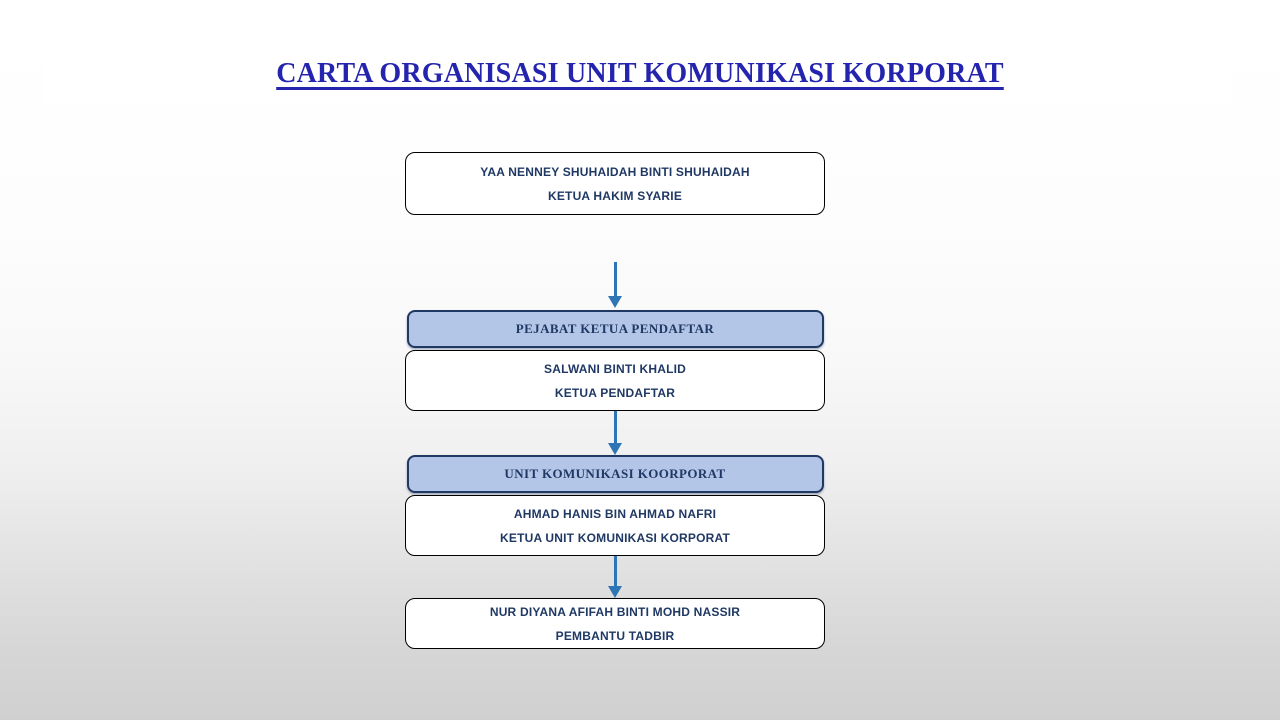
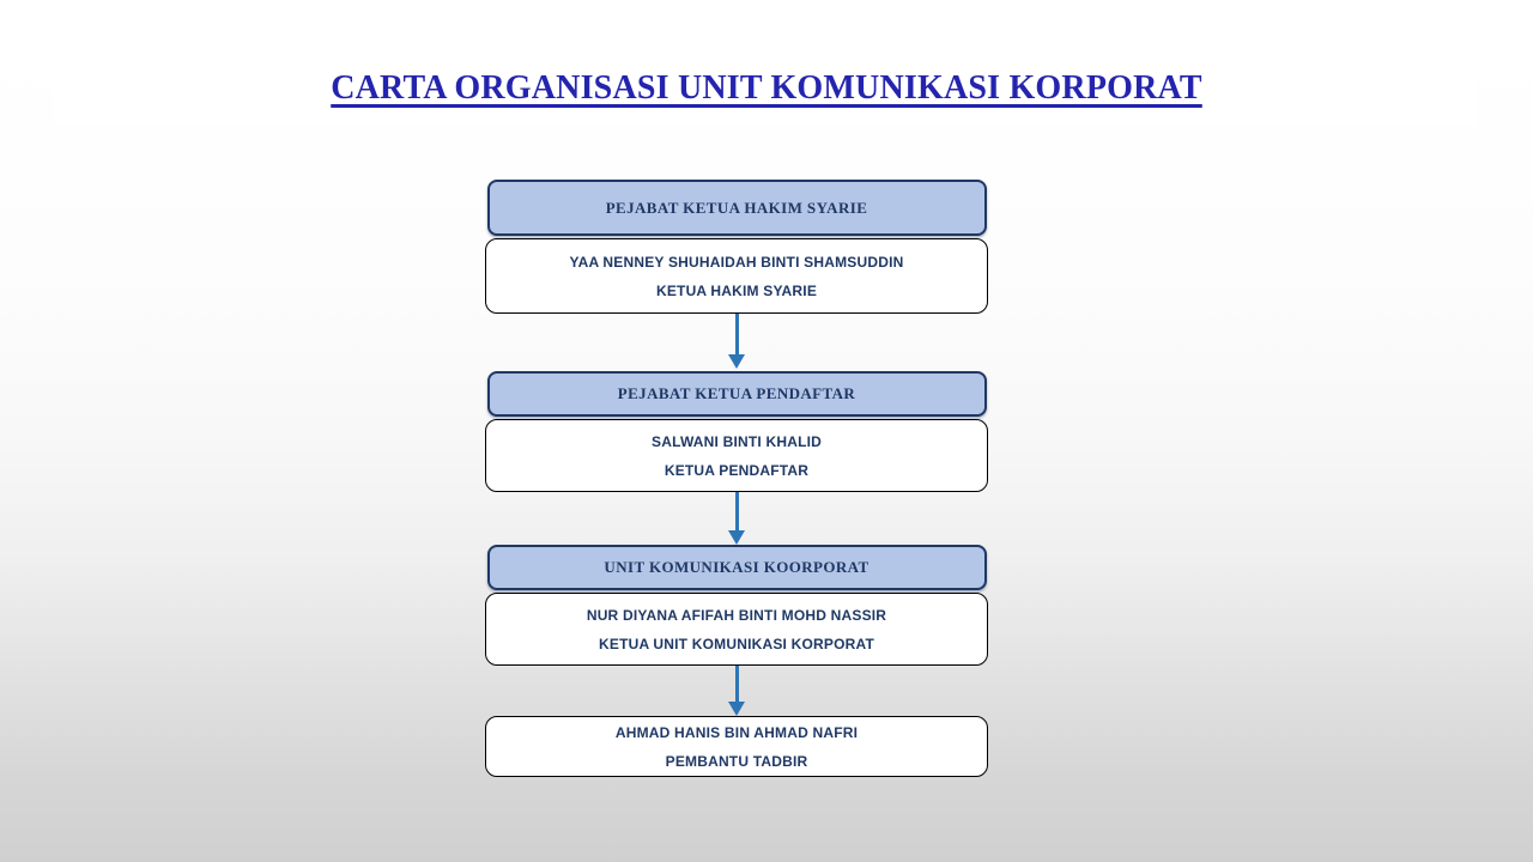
  CARTA ORGANISASI UNIT KOMUNIKASI KORPORAT
+ PEJABAT KETUA HAKIM SYARIE
- YAA NENNEY SHUHAIDAH BINTI SHUHAIDAH
+ YAA NENNEY SHUHAIDAH BINTI SHAMSUDDIN
  KETUA HAKIM SYARIE
  PEJABAT KETUA PENDAFTAR
  SALWANI BINTI KHALID
  KETUA PENDAFTAR
  UNIT KOMUNIKASI KOORPORAT
- AHMAD HANIS BIN AHMAD NAFRI
+ NUR DIYANA AFIFAH BINTI MOHD NASSIR
  KETUA UNIT KOMUNIKASI KORPORAT
- NUR DIYANA AFIFAH BINTI MOHD NASSIR
+ AHMAD HANIS BIN AHMAD NAFRI
  PEMBANTU TADBIR
